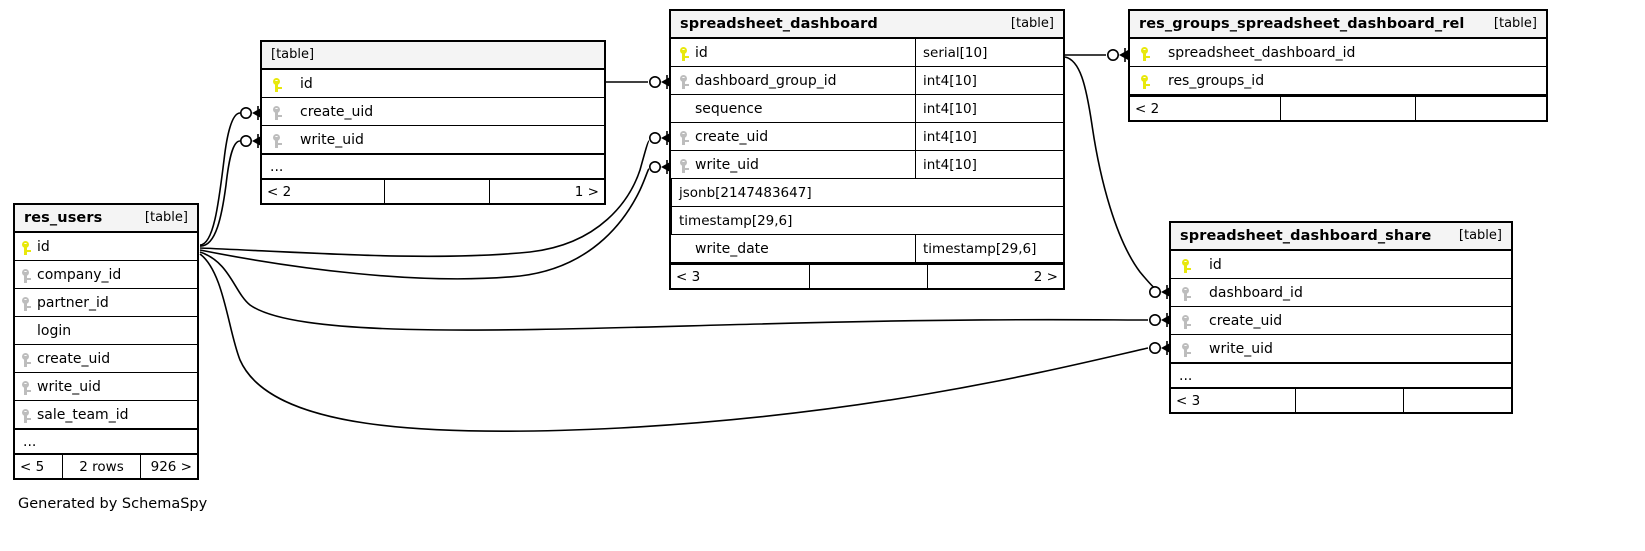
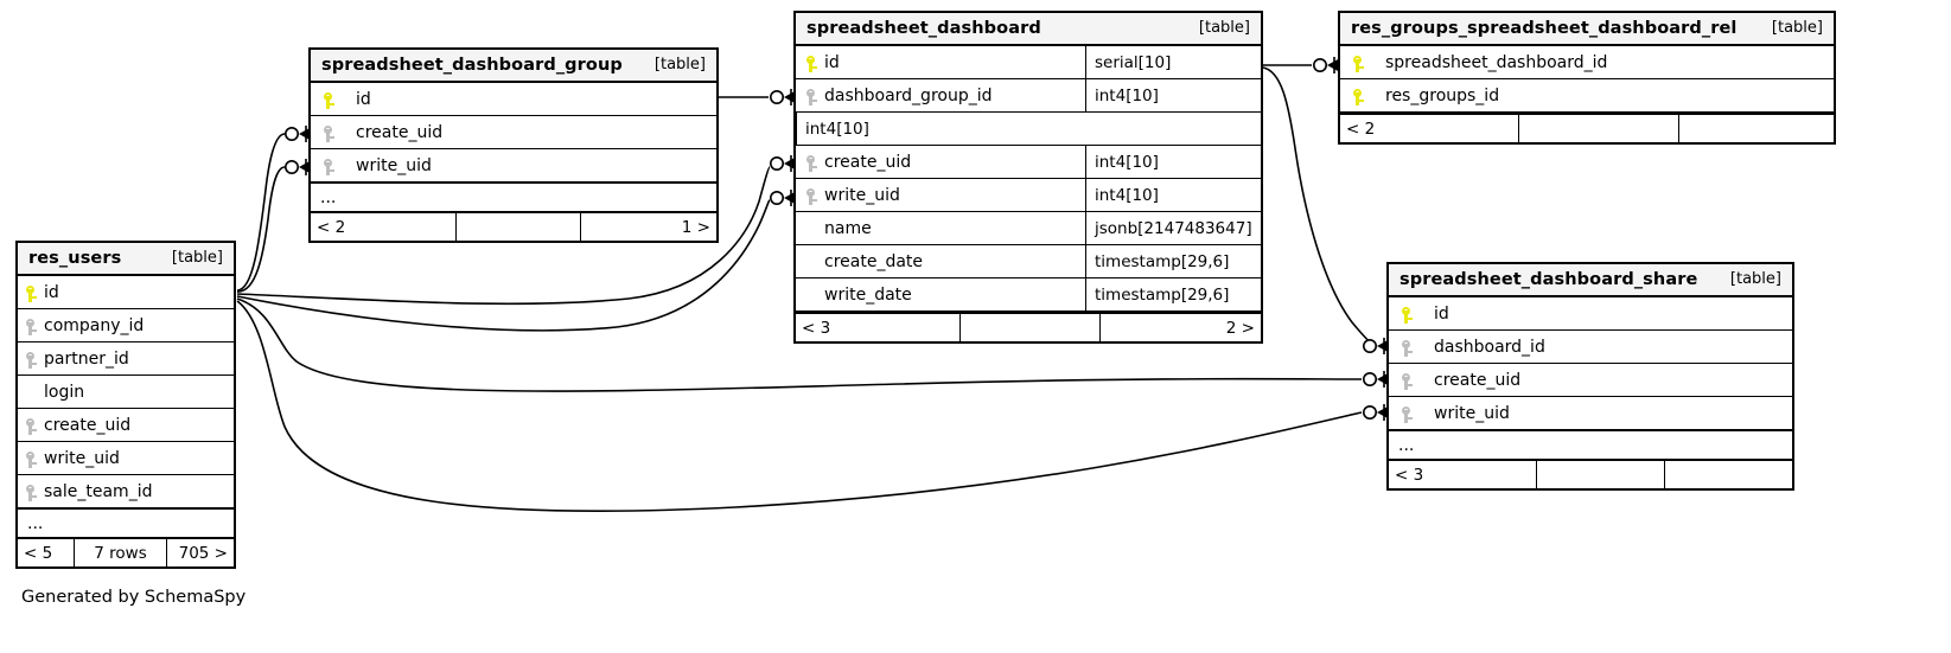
  res_users
  [table]
  id
  company_id
  partner_id
  login
  create_uid
  write_uid
  sale_team_id
  ...
  < 5
- 2 rows
+ 7 rows
- 926 >
+ 705 >
+ spreadsheet_dashboard_group
  [table]
  id
  create_uid
  write_uid
  ...
  < 2
  1 >
  spreadsheet_dashboard
  [table]
  id
  serial[10]
  dashboard_group_id
  int4[10]
- sequence
  int4[10]
  create_uid
  int4[10]
  write_uid
  int4[10]
+ name
  jsonb[2147483647]
+ create_date
  timestamp[29,6]
  write_date
  timestamp[29,6]
  < 3
  2 >
  res_groups_spreadsheet_dashboard_rel
  [table]
  spreadsheet_dashboard_id
  res_groups_id
  < 2
  spreadsheet_dashboard_share
  [table]
  id
  dashboard_id
  create_uid
  write_uid
  ...
  < 3
  Generated by SchemaSpy
